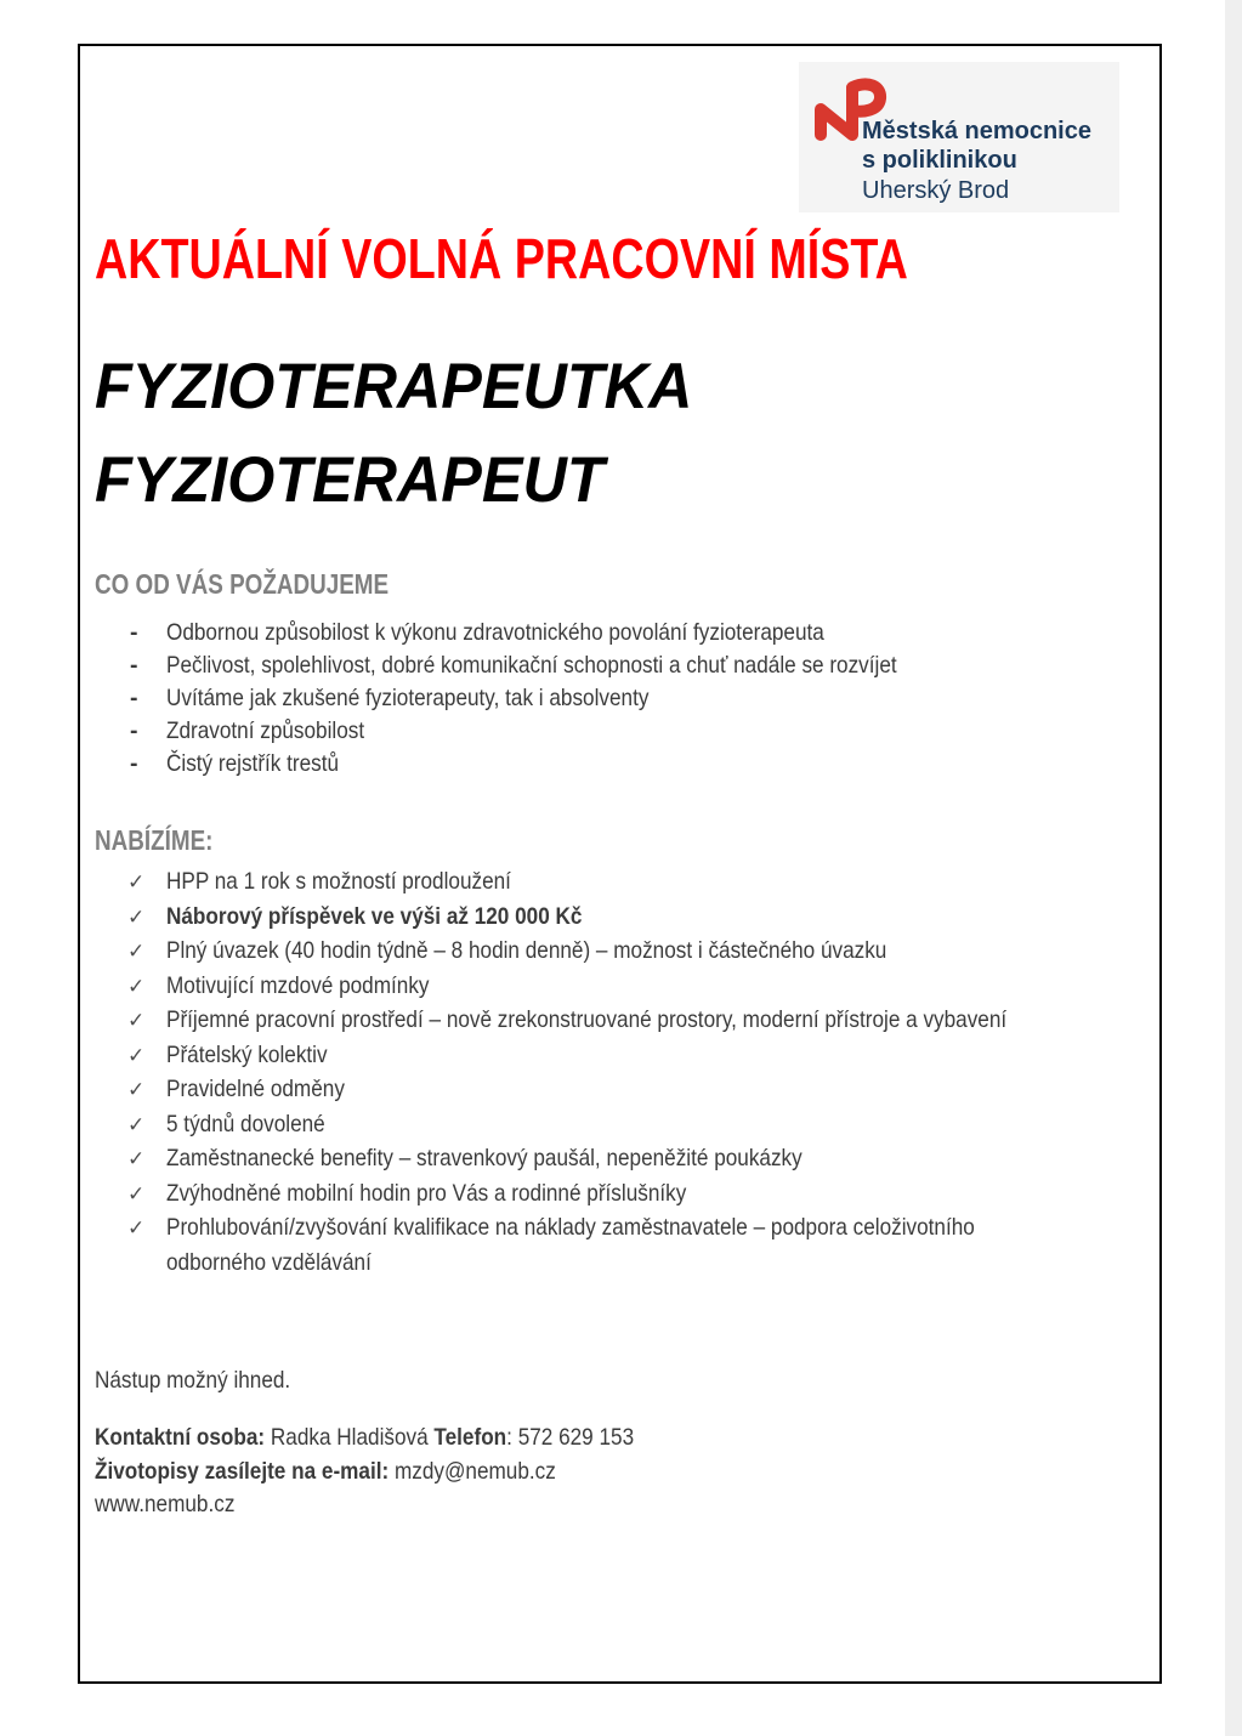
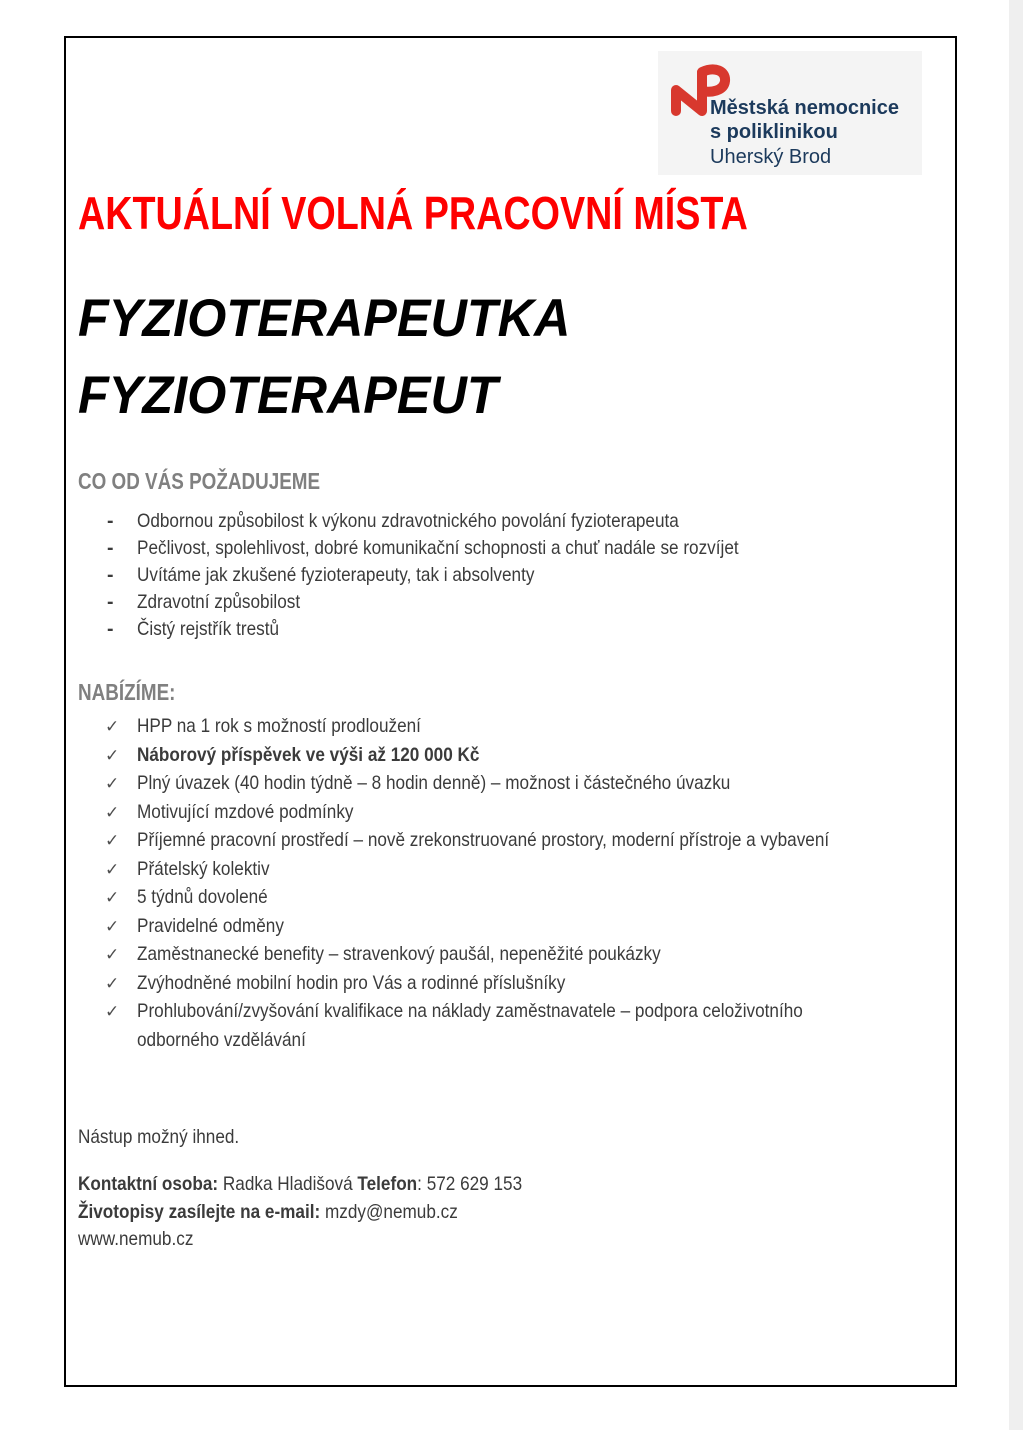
  Městská nemocnice
  s poliklinikou
  Uherský Brod
  AKTUÁLNÍ VOLNÁ PRACOVNÍ MÍSTA
  FYZIOTERAPEUTKA
  FYZIOTERAPEUT
  CO OD VÁS POŽADUJEME
  -
  Odbornou způsobilost k výkonu zdravotnického povolání fyzioterapeuta
  -
  Pečlivost, spolehlivost, dobré komunikační schopnosti a chuť nadále se rozvíjet
  -
  Uvítáme jak zkušené fyzioterapeuty, tak i absolventy
  -
  Zdravotní způsobilost
  -
  Čistý rejstřík trestů
  NABÍZÍME:
  ✓
  HPP na 1 rok s možností prodloužení
  ✓
  Náborový příspěvek ve výši až 120 000 Kč
  ✓
  Plný úvazek (40 hodin týdně – 8 hodin denně) – možnost i částečného úvazku
  ✓
  Motivující mzdové podmínky
  ✓
  Příjemné pracovní prostředí – nově zrekonstruované prostory, moderní přístroje a vybavení
  ✓
  Přátelský kolektiv
  ✓
- Pravidelné odměny
+ 5 týdnů dovolené
  ✓
- 5 týdnů dovolené
+ Pravidelné odměny
  ✓
  Zaměstnanecké benefity – stravenkový paušál, nepeněžité poukázky
  ✓
  Zvýhodněné mobilní hodin pro Vás a rodinné příslušníky
  ✓
  Prohlubování/zvyšování kvalifikace na náklady zaměstnavatele – podpora celoživotního
  odborného vzdělávání
  Nástup možný ihned.
  Kontaktní osoba: Radka Hladišová Telefon: 572 629 153
  Životopisy zasílejte na e-mail: mzdy@nemub.cz
  www.nemub.cz
